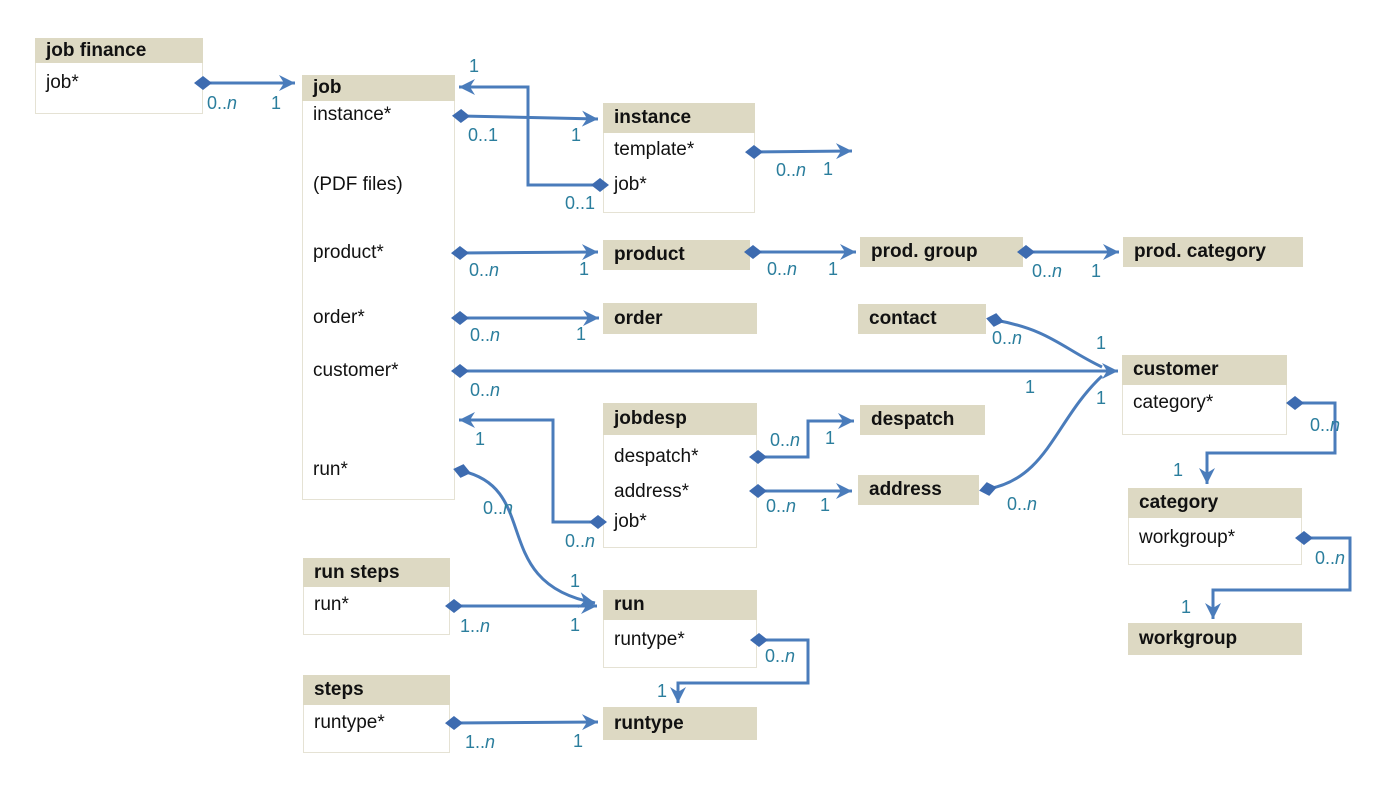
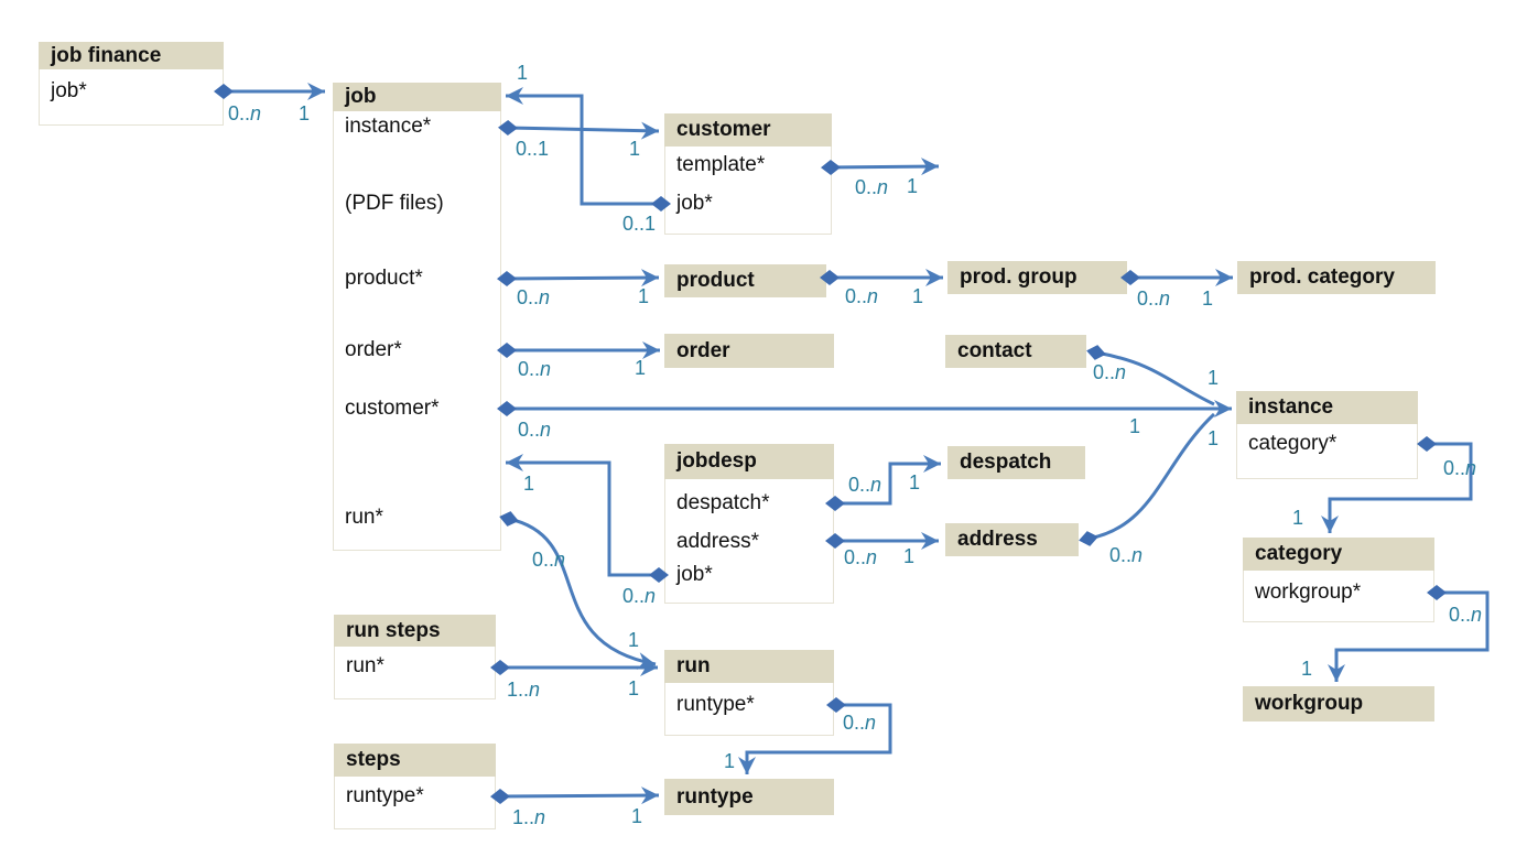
  0..n
  1
  0..1
  1
  1
  0..1
  0..n
  1
  0..n
  1
  0..n
  1
  0..n
  1
  0..n
  1
  0..n
  1
  0..n
  1
  0..n
  1
  0..n
  1
  0..n
  1
  0..n
  1
  0..n
  1
  1..n
  1
  0..n
  1
  1..n
  1
  0..n
  1
  0..n
  1
  job finance
  job*
  job
  instance*
  (PDF files)
  product*
  order*
  customer*
  run*
- instance
+ customer
  template*
  job*
  product
  prod. group
  prod. category
  order
  contact
- customer
+ instance
  category*
  jobdesp
  despatch*
  address*
  job*
  despatch
  address
  category
  workgroup*
  workgroup
  run steps
  run*
  run
  runtype*
  steps
  runtype*
  runtype
